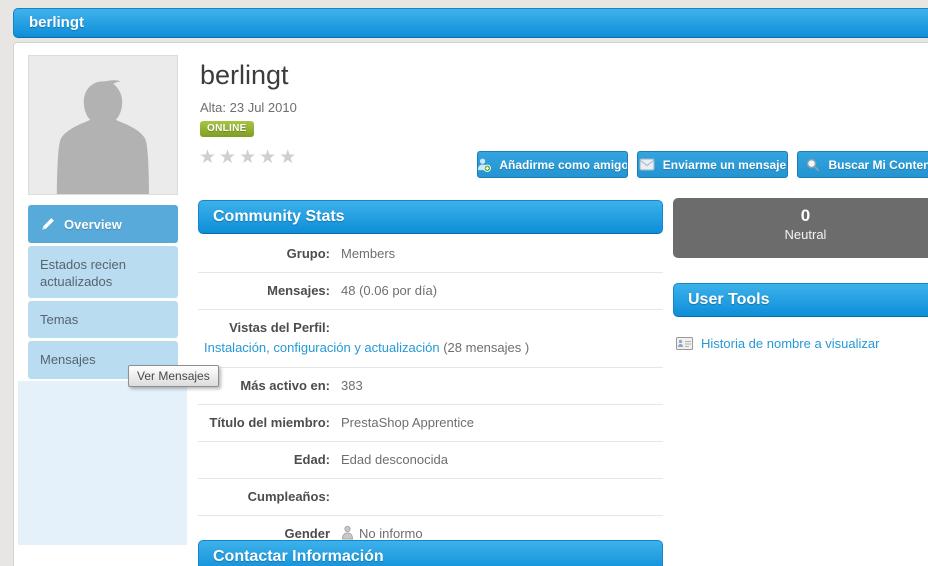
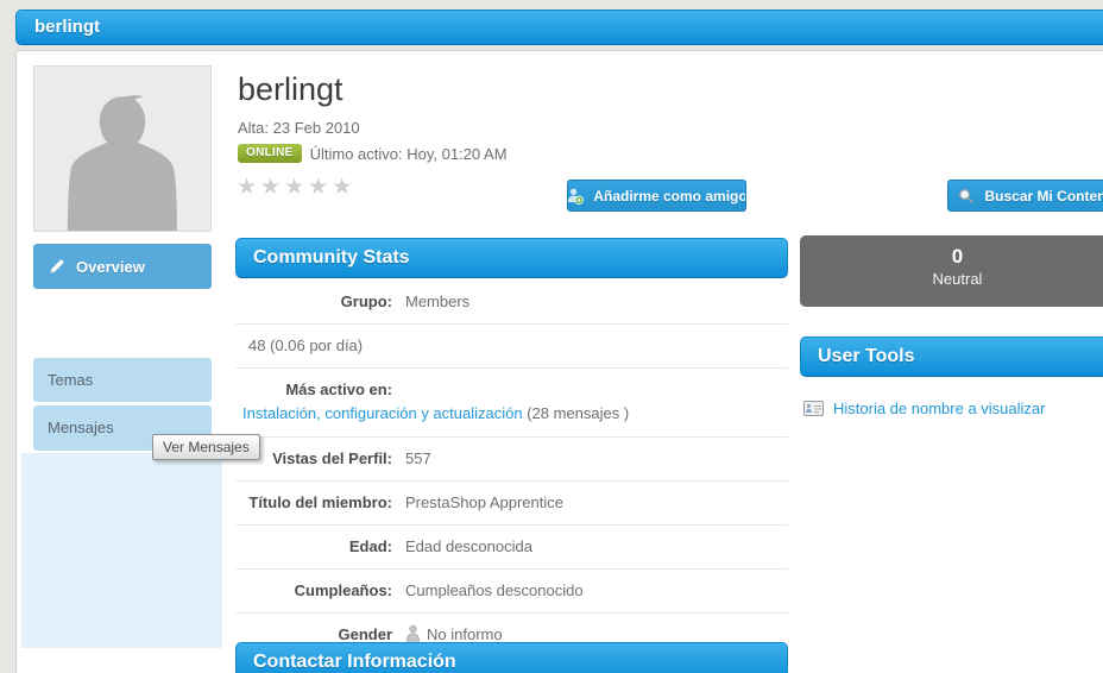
  berlingt
  Overview
- Estados recien actualizados
  Temas
  Mensajes
  Ver Mensajes
  berlingt
- Alta: 23 Jul 2010
+ Alta: 23 Feb 2010
  ONLINE
+ Último activo: Hoy, 01:20 AM
  ★★★★★
  Añadirme como amigo
- Enviarme un mensaje
  Buscar Mi Conten
  Community Stats
  Grupo:
  Members
- Mensajes:
  48 (0.06 por día)
- Vistas del Perfil:
+ Más activo en:
  Instalación, configuración y actualización (28 mensajes )
- Más activo en:
+ Vistas del Perfil:
- 383
+ 557
  Título del miembro:
  PrestaShop Apprentice
  Edad:
  Edad desconocida
  Cumpleaños:
+ Cumpleaños desconocido
  Gender
  No informo
  Contactar Información
  0
  Neutral
  User Tools
  Historia de nombre a visualizar
